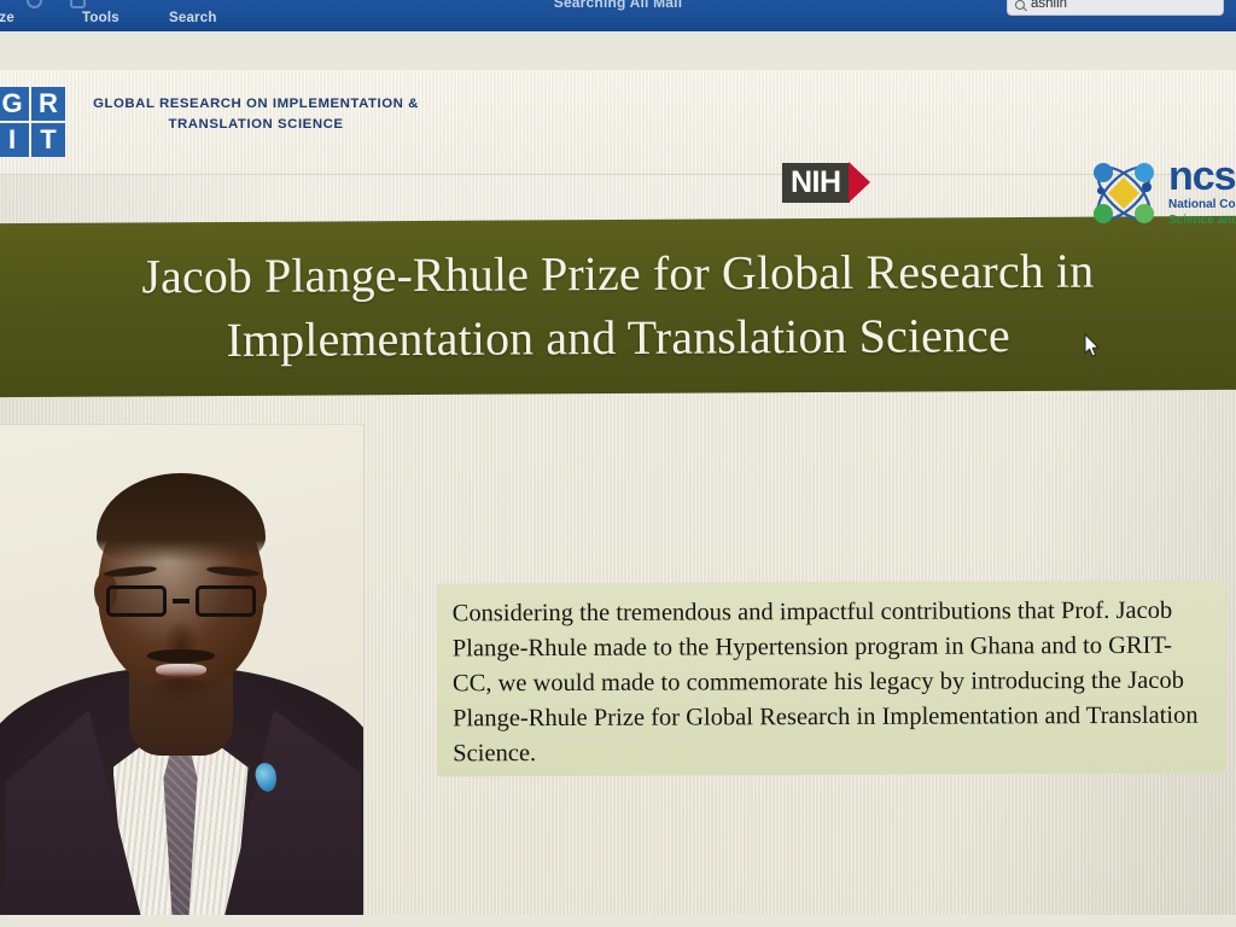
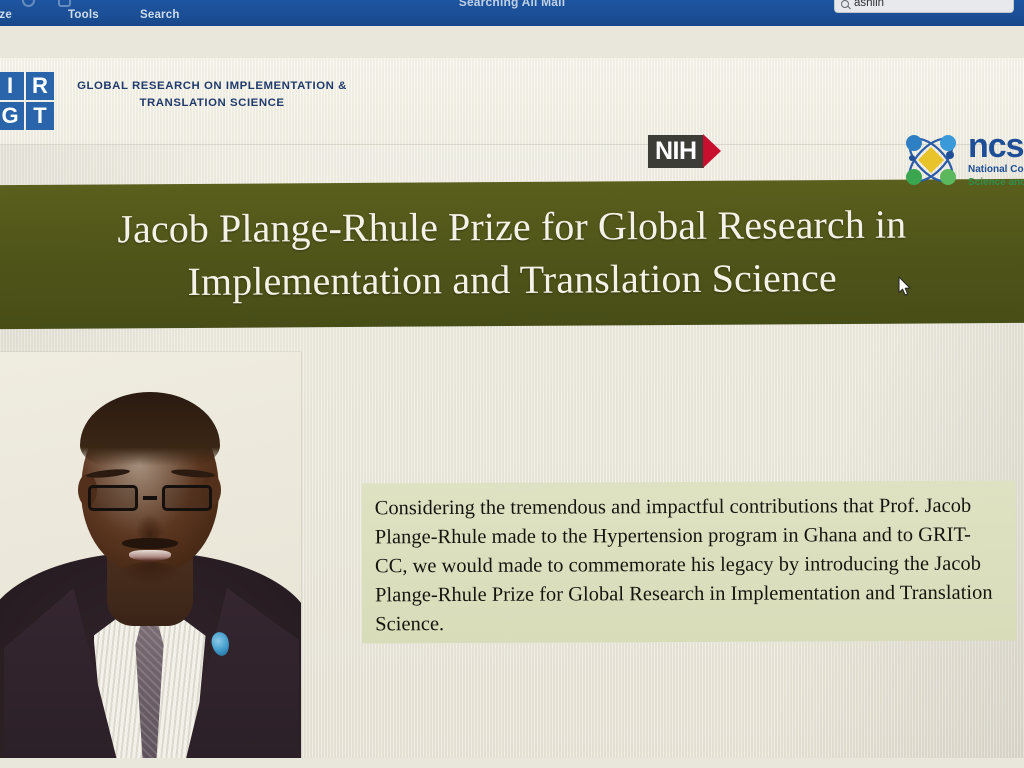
  Tools
  Search
  Searching All Mail
  ashlin
- G
+ I
  R
- I
+ G
  T
  GLOBAL RESEARCH ON IMPLEMENTATION &
  TRANSLATION SCIENCE
  NIH
  ncs
  National Co
  Science and
  Jacob Plange-Rhule Prize for Global Research in
  Implementation and Translation Science
  Considering the tremendous and impactful contributions that Prof. Jacob Plange-Rhule made to the Hypertension program in Ghana and to GRIT-CC, we would made to commemorate his legacy by introducing the Jacob Plange-Rhule Prize for Global Research in Implementation and Translation Science.
